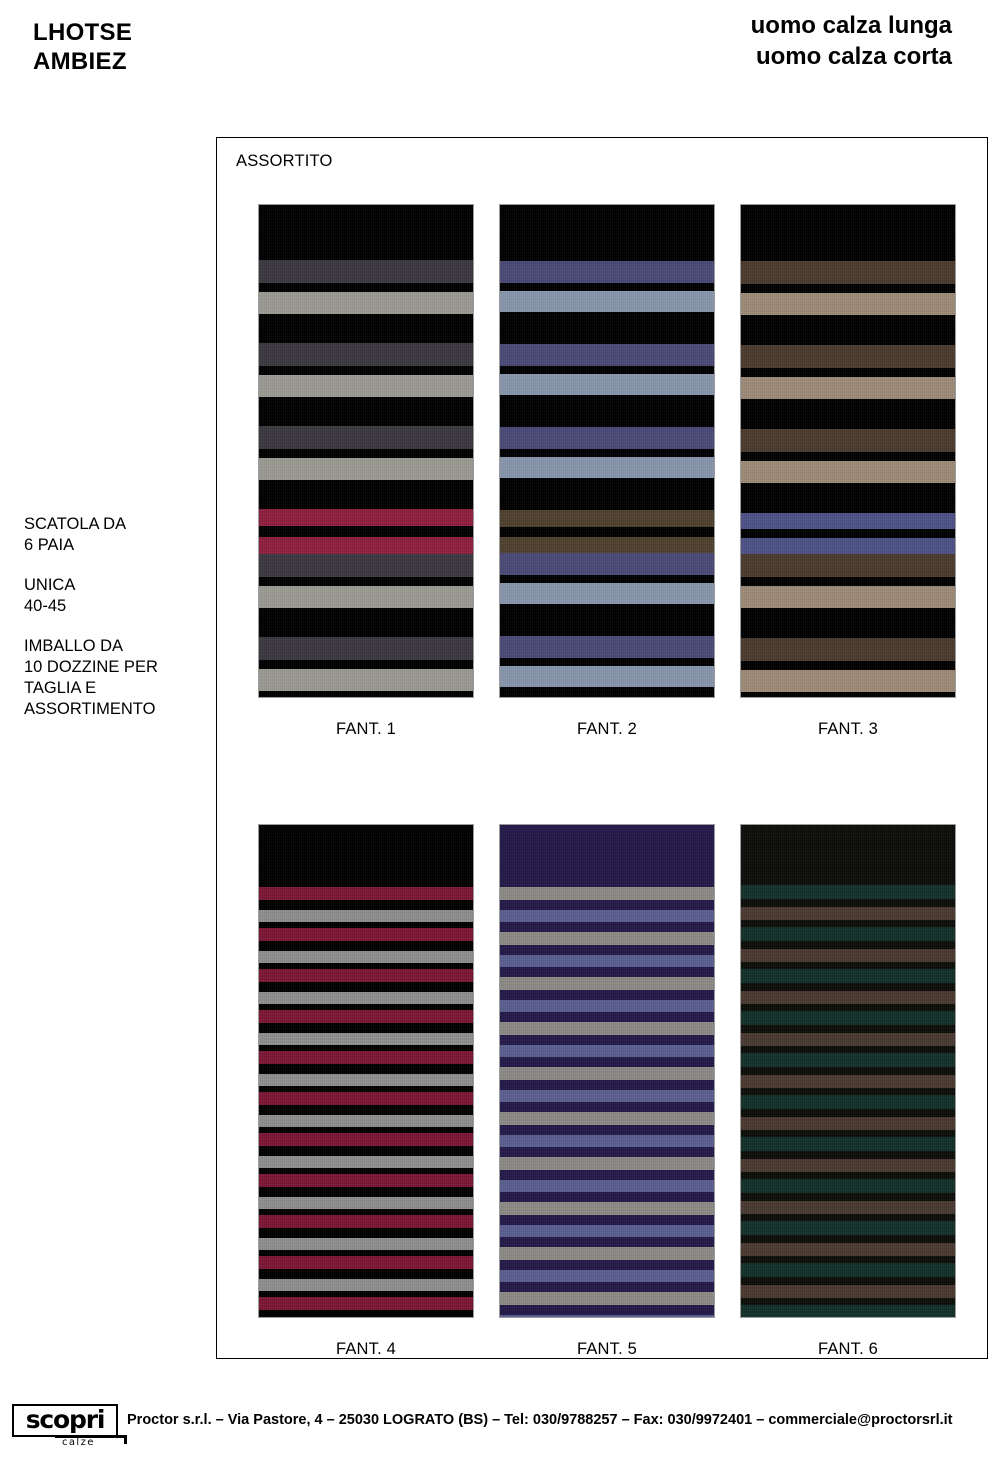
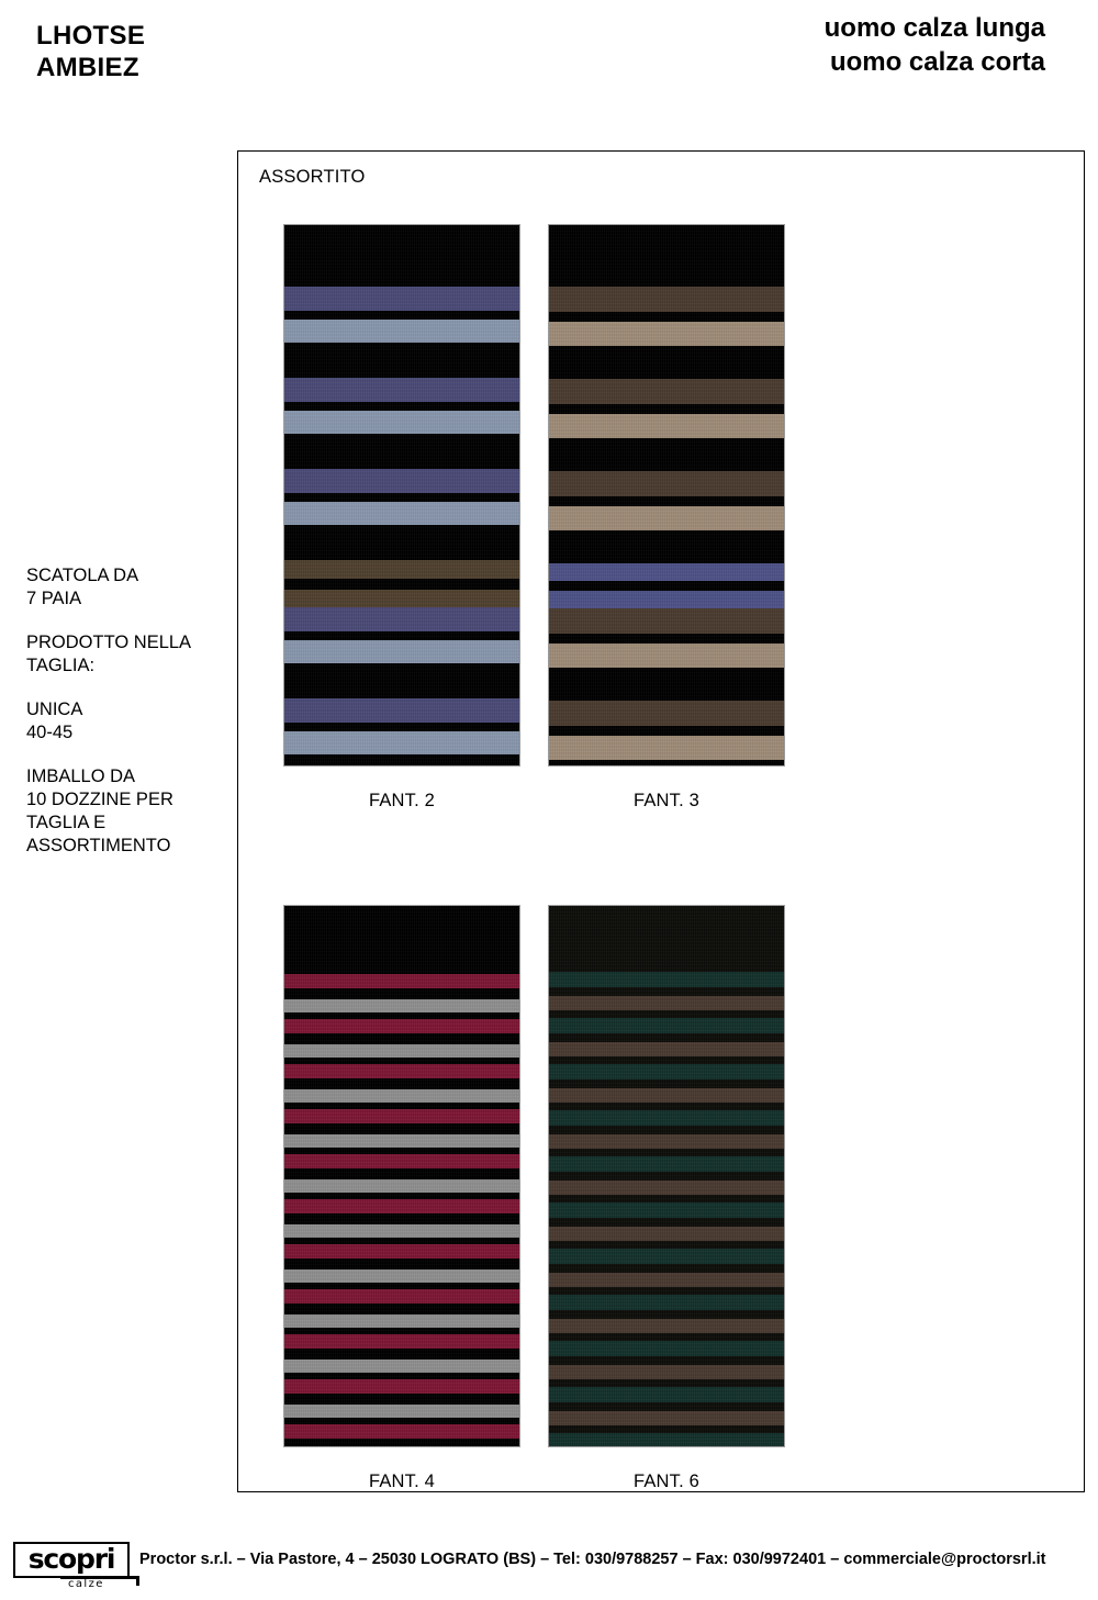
  LHOTSE
  AMBIEZ
  uomo calza lunga
  uomo calza corta
  SCATOLA DA
- 6 PAIA
+ 7 PAIA
+ PRODOTTO NELLA
+ TAGLIA:
  UNICA
  40-45
  IMBALLO DA
  10 DOZZINE PER
  TAGLIA E
  ASSORTIMENTO
  ASSORTITO
- FANT. 1
  FANT. 2
  FANT. 3
  FANT. 4
- FANT. 5
  FANT. 6
  scopri
  calze
  Proctor s.r.l. – Via Pastore, 4 – 25030 LOGRATO (BS) – Tel: 030/9788257 – Fax: 030/9972401 – commerciale@proctorsrl.it
